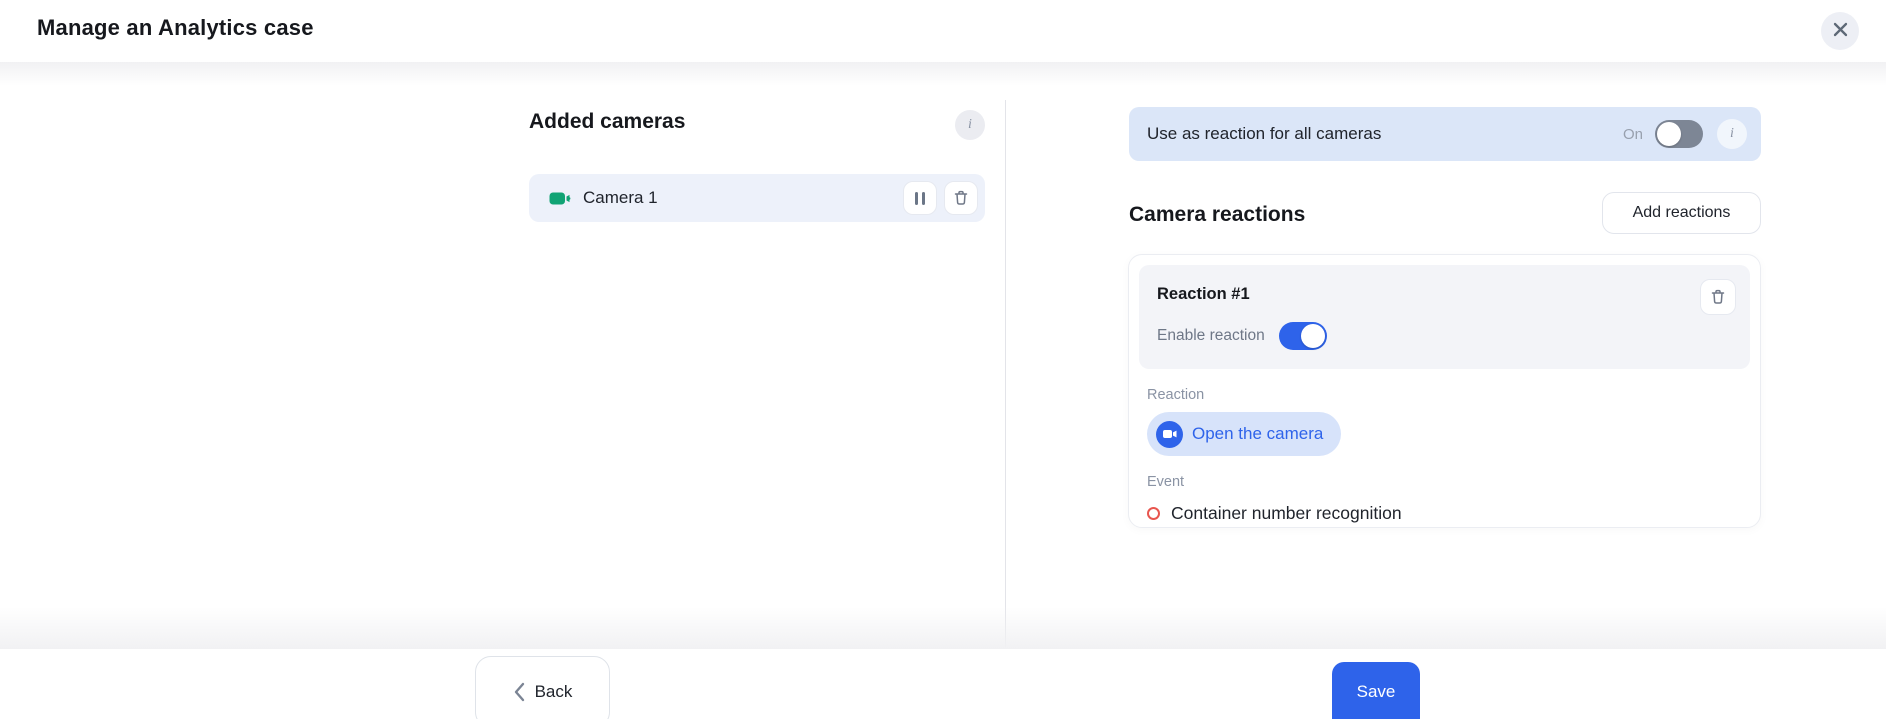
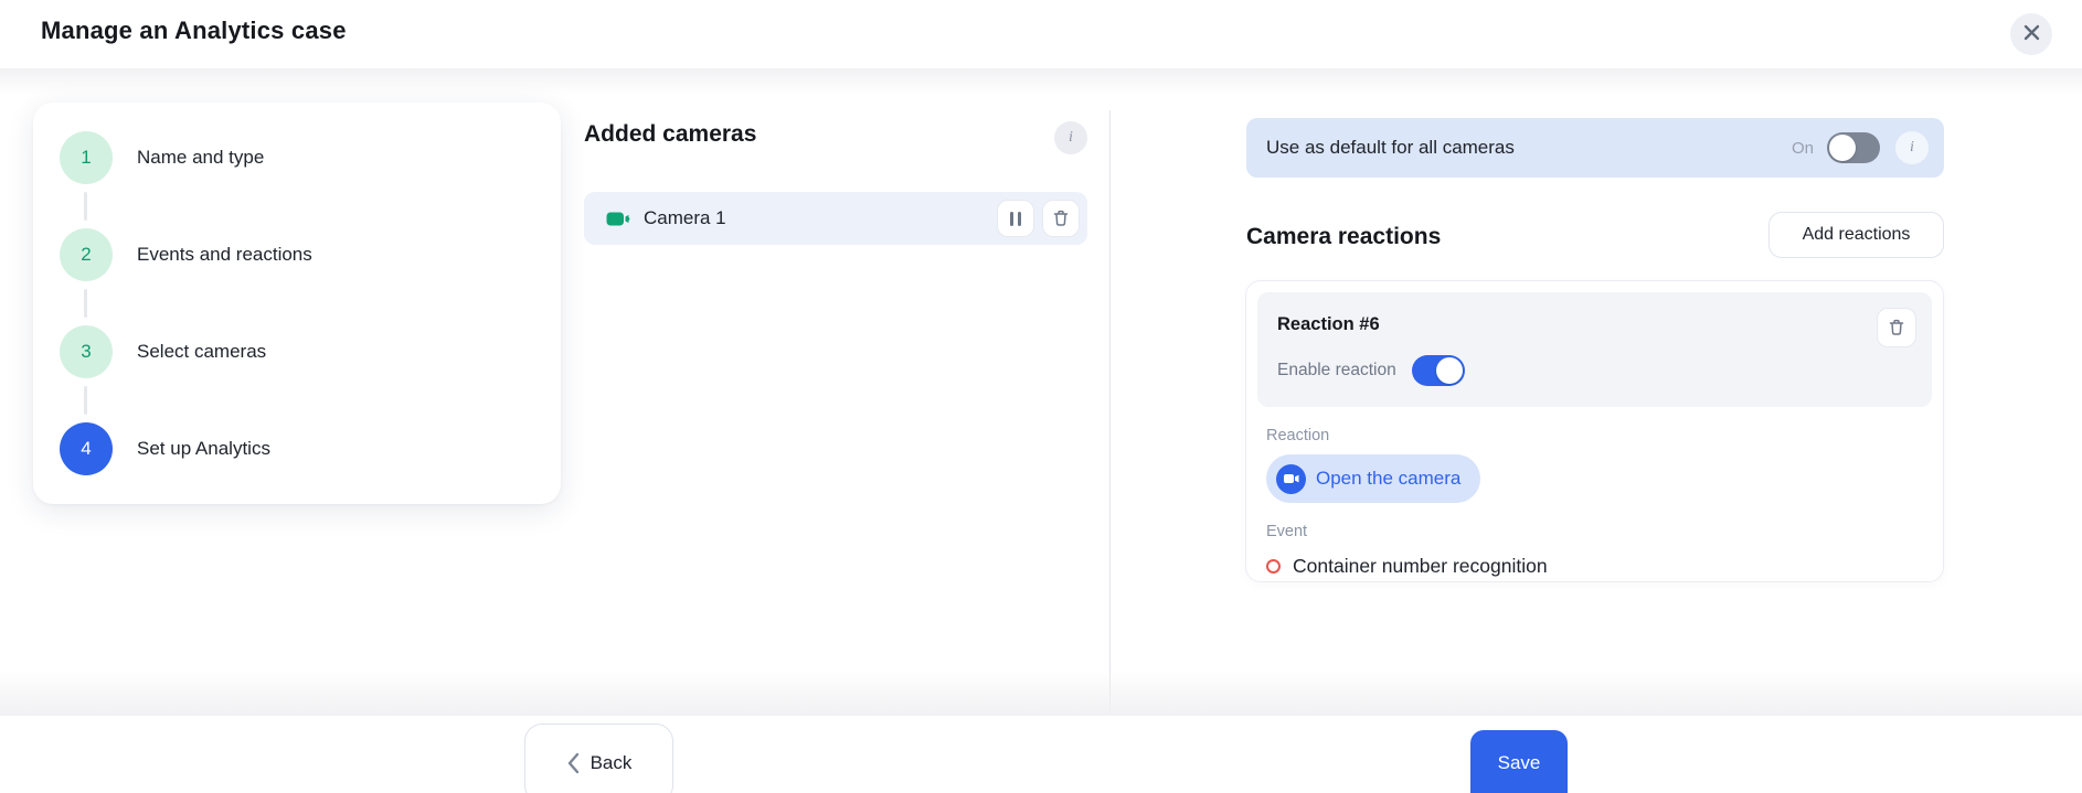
  Manage an Analytics case
+ 1
+ Name and type
+ 2
+ Events and reactions
+ 3
+ Select cameras
+ 4
+ Set up Analytics
  Added cameras
  i
  Camera 1
- Use as reaction for all cameras
+ Use as default for all cameras
  On
  i
  Camera reactions
  Add reactions
- Reaction #1
+ Reaction #6
  Enable reaction
  Reaction
  Open the camera
  Event
  Container number recognition
  Back
  Save
